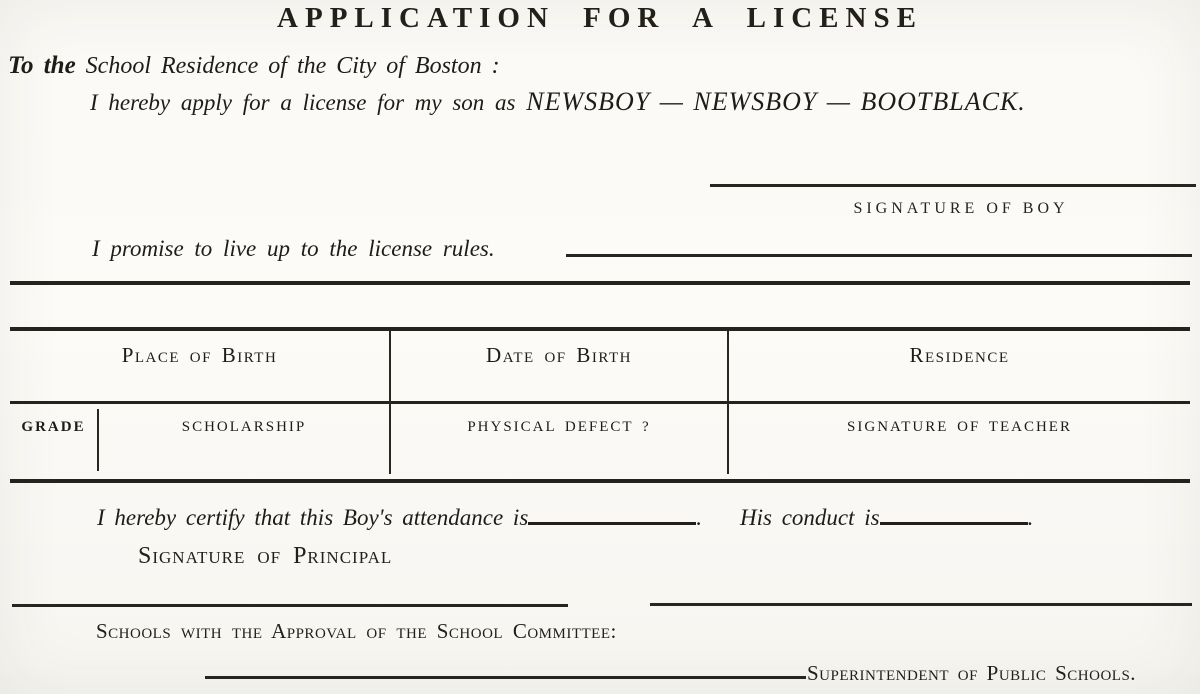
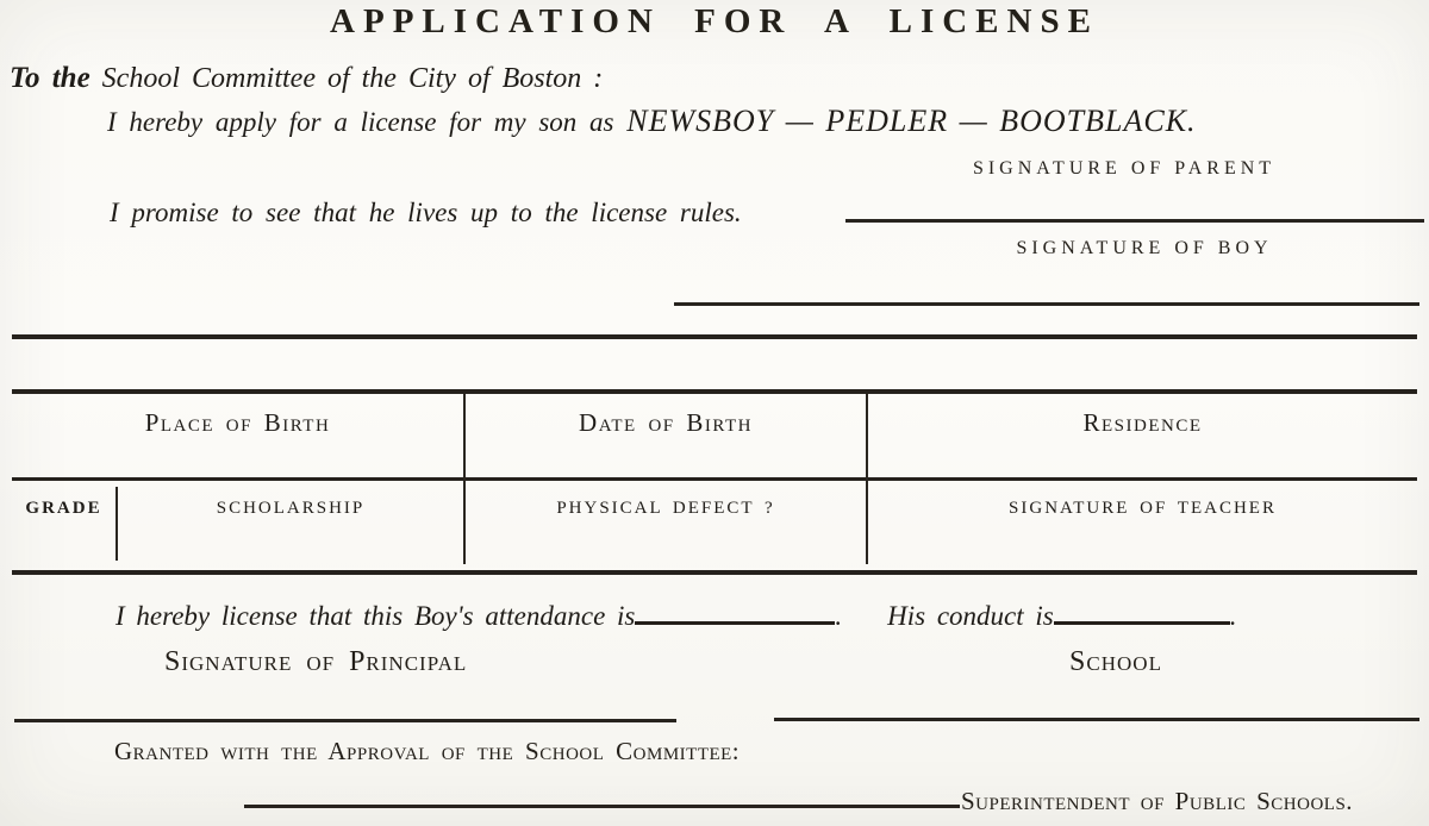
  APPLICATION FOR A LICENSE
- To the School Residence of the City of Boston :
+ To the School Committee of the City of Boston :
- I hereby apply for a license for my son as NEWSBOY — NEWSBOY — BOOTBLACK.
+ I hereby apply for a license for my son as NEWSBOY — PEDLER — BOOTBLACK.
+ SIGNATURE OF PARENT
+ I promise to see that he lives up to the license rules.
  SIGNATURE OF BOY
- I promise to live up to the license rules.
  Place of Birth
  Date of Birth
  Residence
  GRADE
  SCHOLARSHIP
  PHYSICAL DEFECT ?
  SIGNATURE OF TEACHER
- I hereby certify that this Boy's attendance is . His conduct is .
+ I hereby license that this Boy's attendance is . His conduct is .
  Signature of Principal
+ School
- Schools with the Approval of the School Committee:
+ Granted with the Approval of the School Committee:
  Superintendent of Public Schools.
